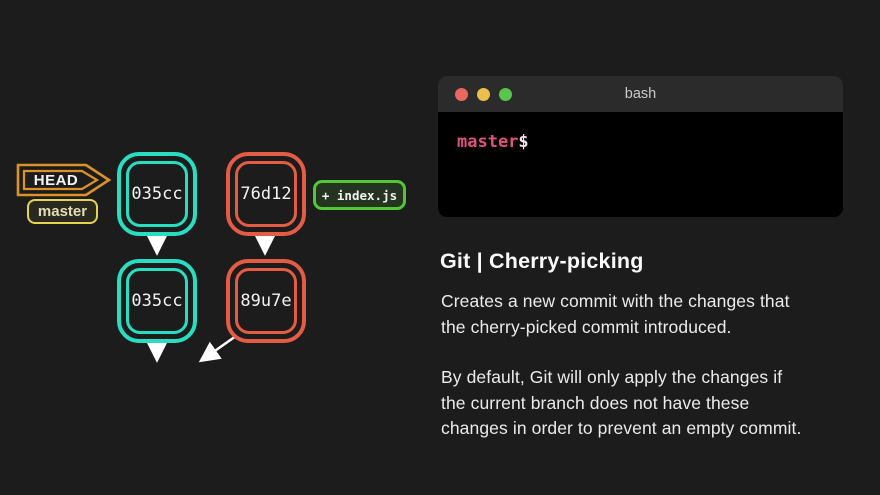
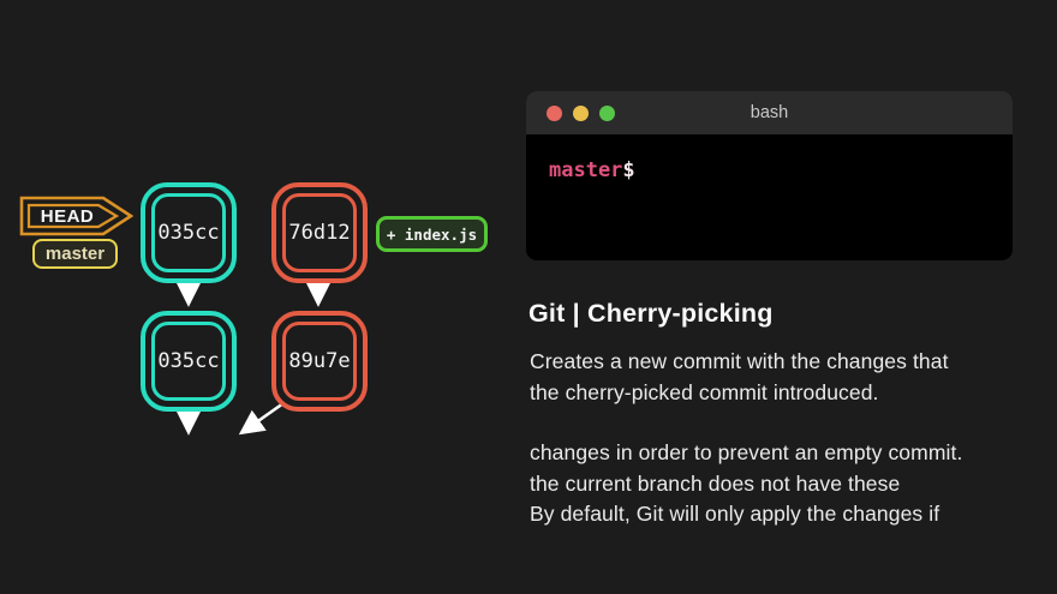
  HEAD
  master
  035cc
  76d12
  035cc
  89u7e
  + index.js
  bash
  master$
  Git | Cherry-picking
  Creates a new commit with the changes that
  the cherry-picked commit introduced.
- By default, Git will only apply the changes if
+ changes in order to prevent an empty commit.
  the current branch does not have these
- changes in order to prevent an empty commit.
+ By default, Git will only apply the changes if
